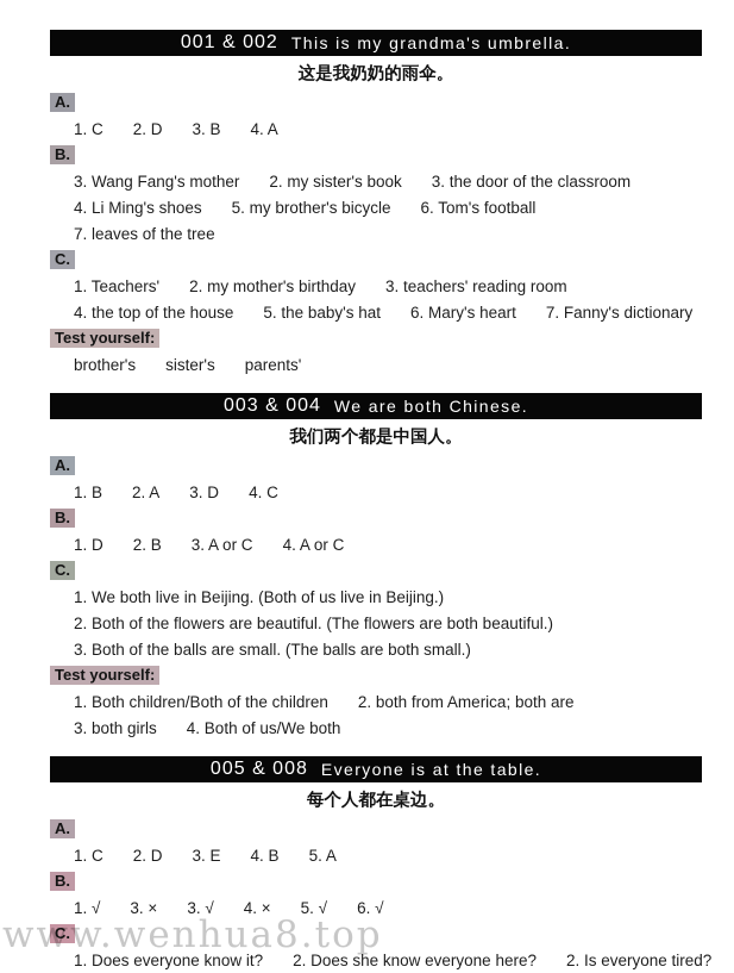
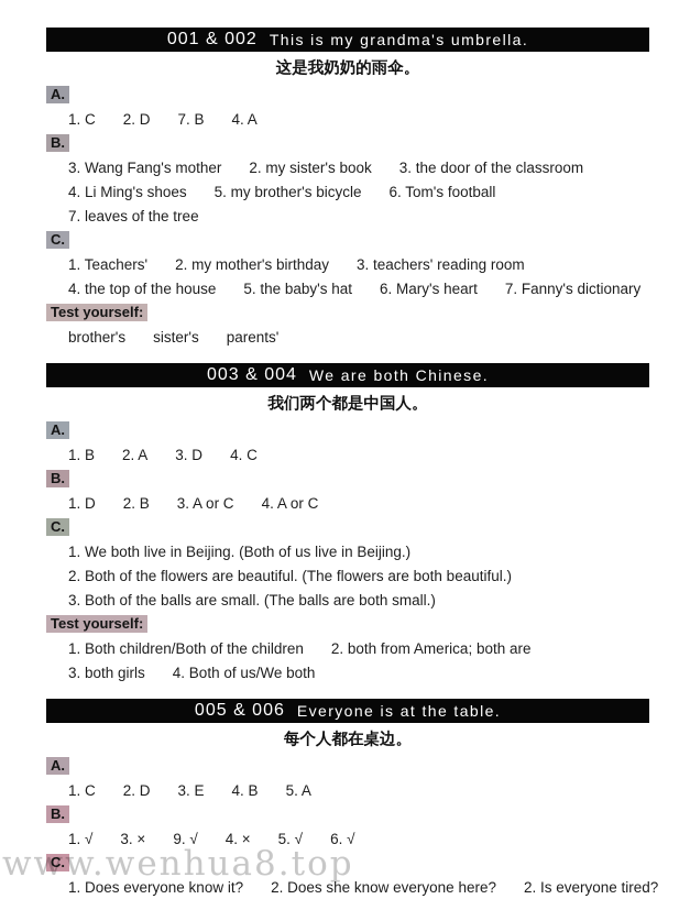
  www.wenhua8.top
  001 & 002
  This is my grandma's umbrella.
  这是我奶奶的雨伞。
  A.
  1. C
  2. D
- 3. B
+ 7. B
  4. A
  B.
  3. Wang Fang's mother
  2. my sister's book
  3. the door of the classroom
  4. Li Ming's shoes
  5. my brother's bicycle
  6. Tom's football
  7. leaves of the tree
  C.
  1. Teachers'
  2. my mother's birthday
  3. teachers' reading room
  4. the top of the house
  5. the baby's hat
  6. Mary's heart
  7. Fanny's dictionary
  Test yourself:
  brother's
  sister's
  parents'
  003 & 004
  We are both Chinese.
  我们两个都是中国人。
  A.
  1. B
  2. A
  3. D
  4. C
  B.
  1. D
  2. B
  3. A or C
  4. A or C
  C.
  1. We both live in Beijing. (Both of us live in Beijing.)
  2. Both of the flowers are beautiful. (The flowers are both beautiful.)
  3. Both of the balls are small. (The balls are both small.)
  Test yourself:
  1. Both children/Both of the children
  2. both from America; both are
  3. both girls
  4. Both of us/We both
- 005 & 008
+ 005 & 006
  Everyone is at the table.
  每个人都在桌边。
  A.
  1. C
  2. D
  3. E
  4. B
  5. A
  B.
  1. √
  3. ×
- 3. √
+ 9. √
  4. ×
  5. √
  6. √
  C.
  1. Does everyone know it?
  2. Does she know everyone here?
  2. Is everyone tired?
